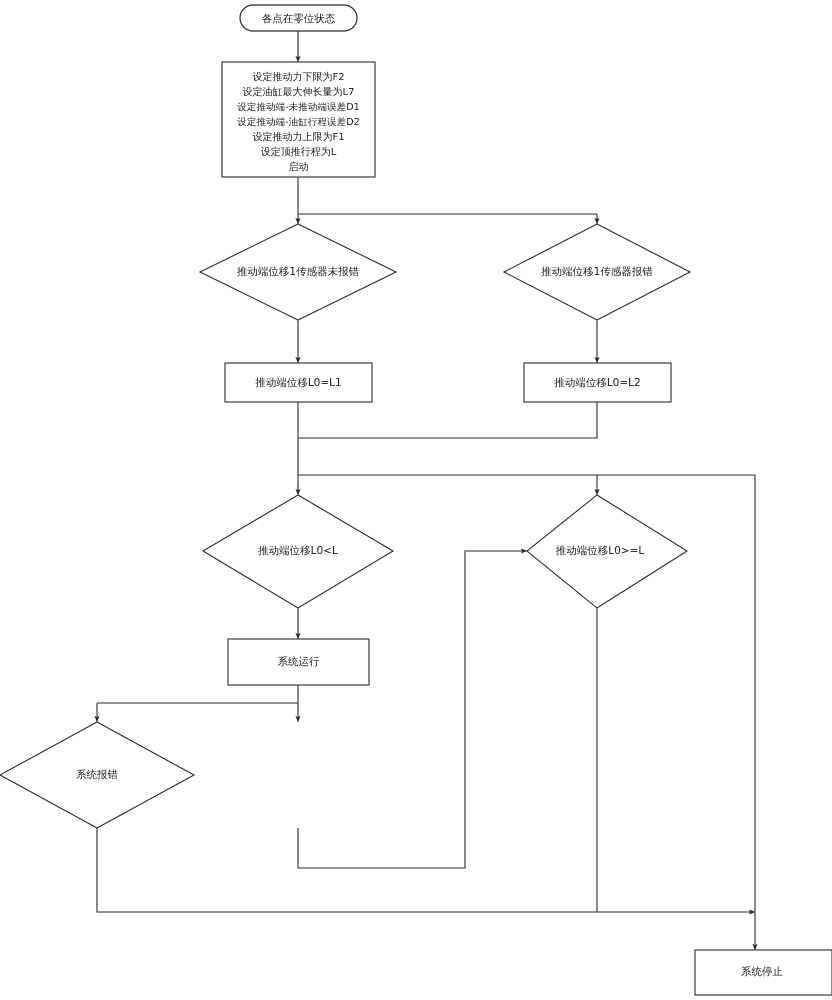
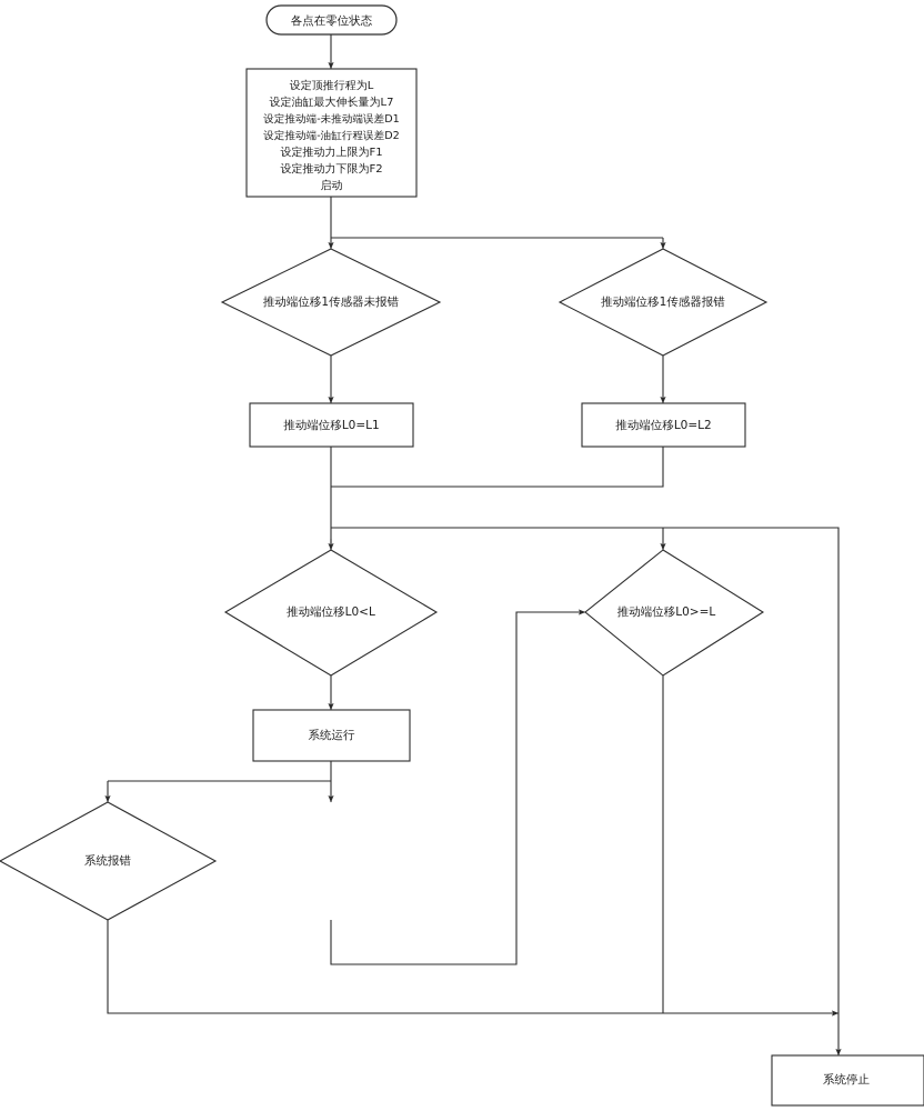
  各点在零位状态
- 设定推动力下限为F2
+ 设定顶推行程为L
  设定油缸最大伸长量为L7
  设定推动端-未推动端误差D1
  设定推动端-油缸行程误差D2
  设定推动力上限为F1
- 设定顶推行程为L
+ 设定推动力下限为F2
  启动
  推动端位移1传感器未报错
  推动端位移1传感器报错
  推动端位移L0=L1
  推动端位移L0=L2
  推动端位移L0<L
  推动端位移L0>=L
  系统运行
  系统报错
  系统停止
